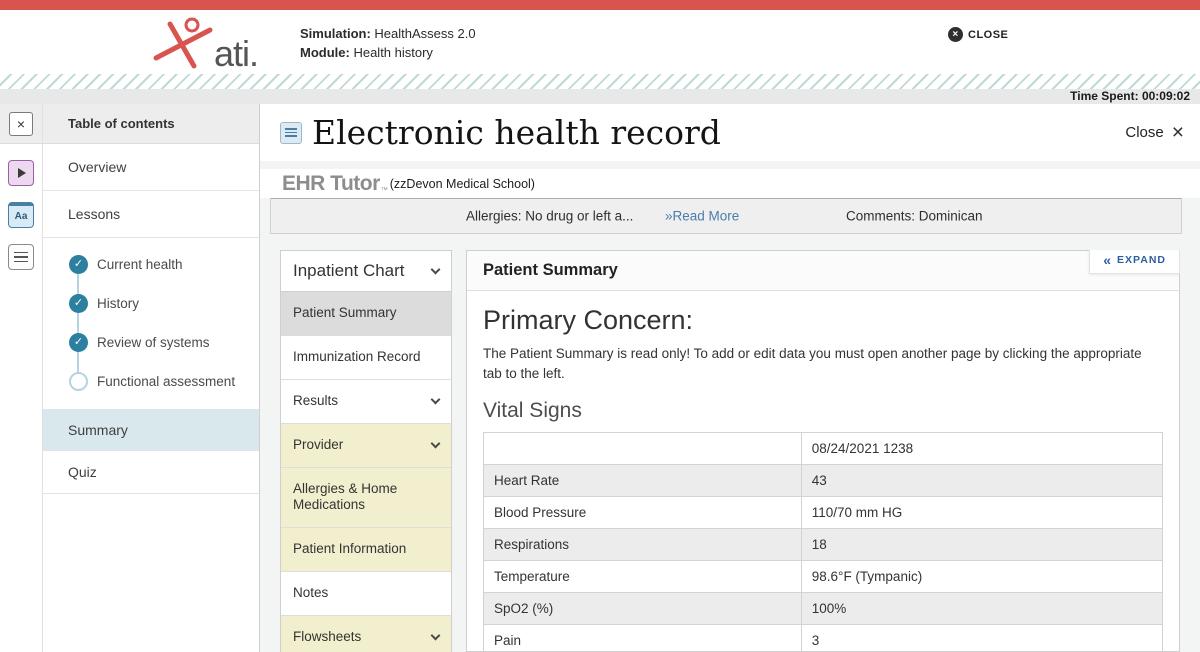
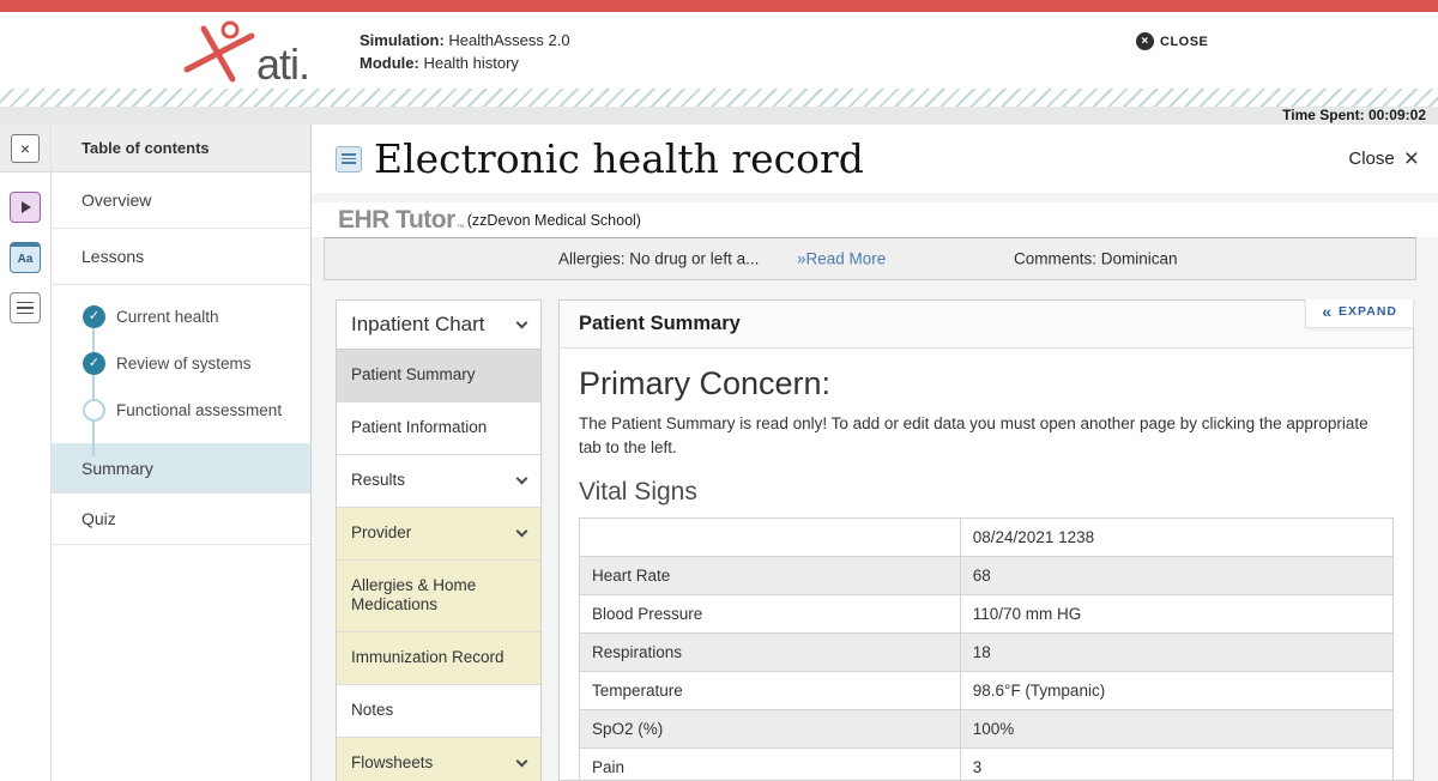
  ati.
  Simulation: HealthAssess 2.0
  Module: Health history
  ×
  CLOSE
  Time Spent: 00:09:02
  ×
  Aa
  Table of contents
  Overview
  Lessons
  Current health
- History
  Review of systems
  Functional assessment
  Summary
  Quiz
  Electronic health record
  Close
  ×
  EHR Tutor
  (zzDevon Medical School)
  Allergies: No drug or left a...
  »Read More
  Comments: Dominican
  Inpatient Chart
  Patient Summary
- Immunization Record
+ Patient Information
  Results
  Provider
  Allergies & Home Medications
- Patient Information
+ Immunization Record
  Notes
  Flowsheets
  «
  EXPAND
  Patient Summary
  Primary Concern:
  The Patient Summary is read only! To add or edit data you must open another page by clicking the appropriate tab to the left.
  Vital Signs
  	08/24/2021 1238
- Heart Rate	43
+ Heart Rate	68
  Blood Pressure	110/70 mm HG
  Respirations	18
  Temperature	98.6°F (Tympanic)
  SpO2 (%)	100%
  Pain	3
